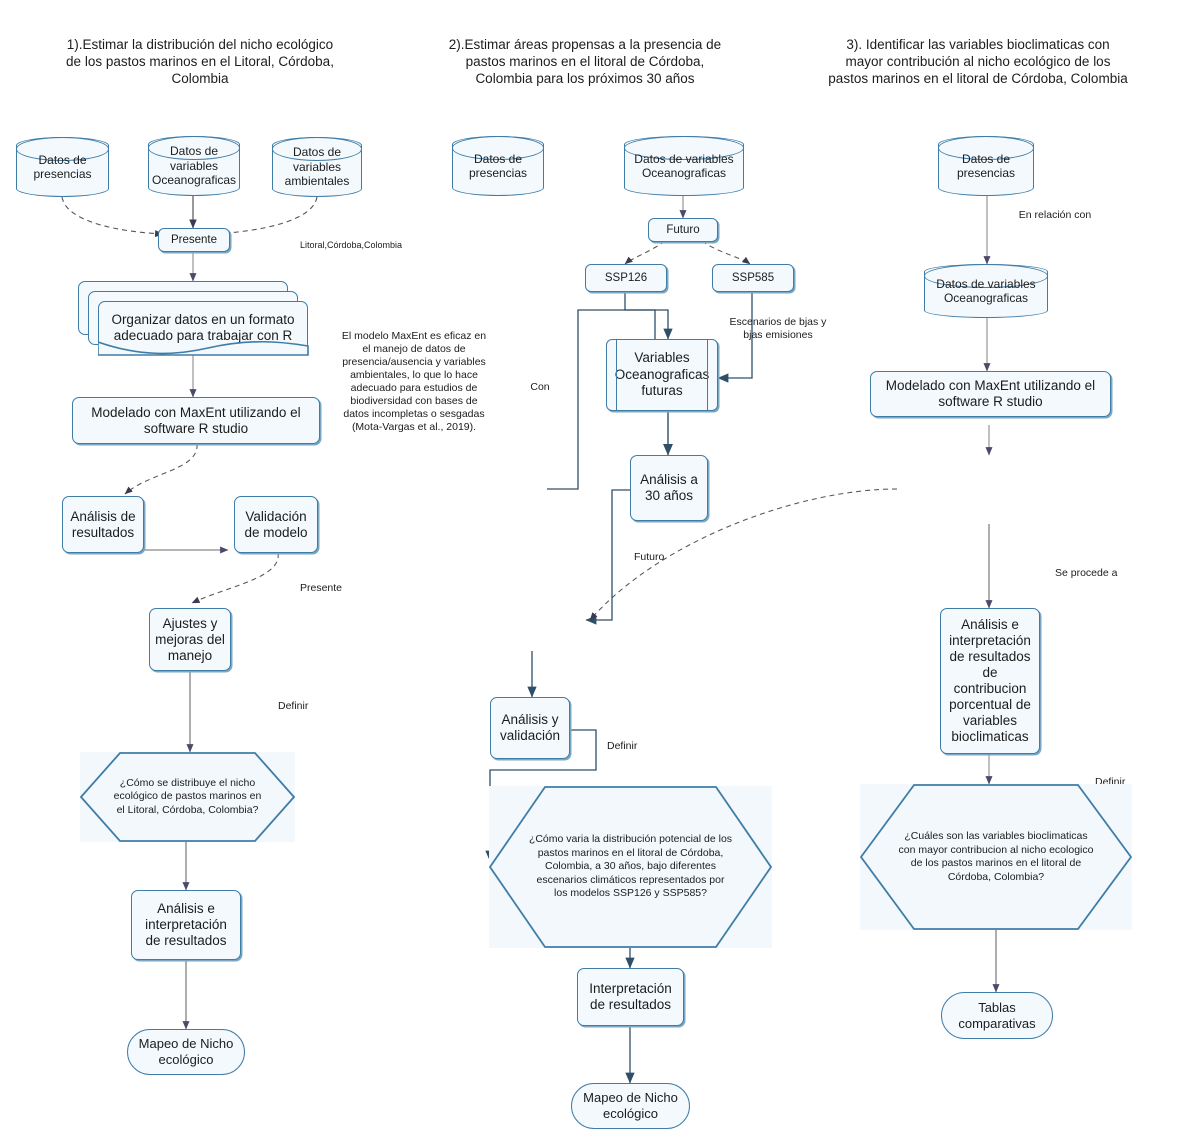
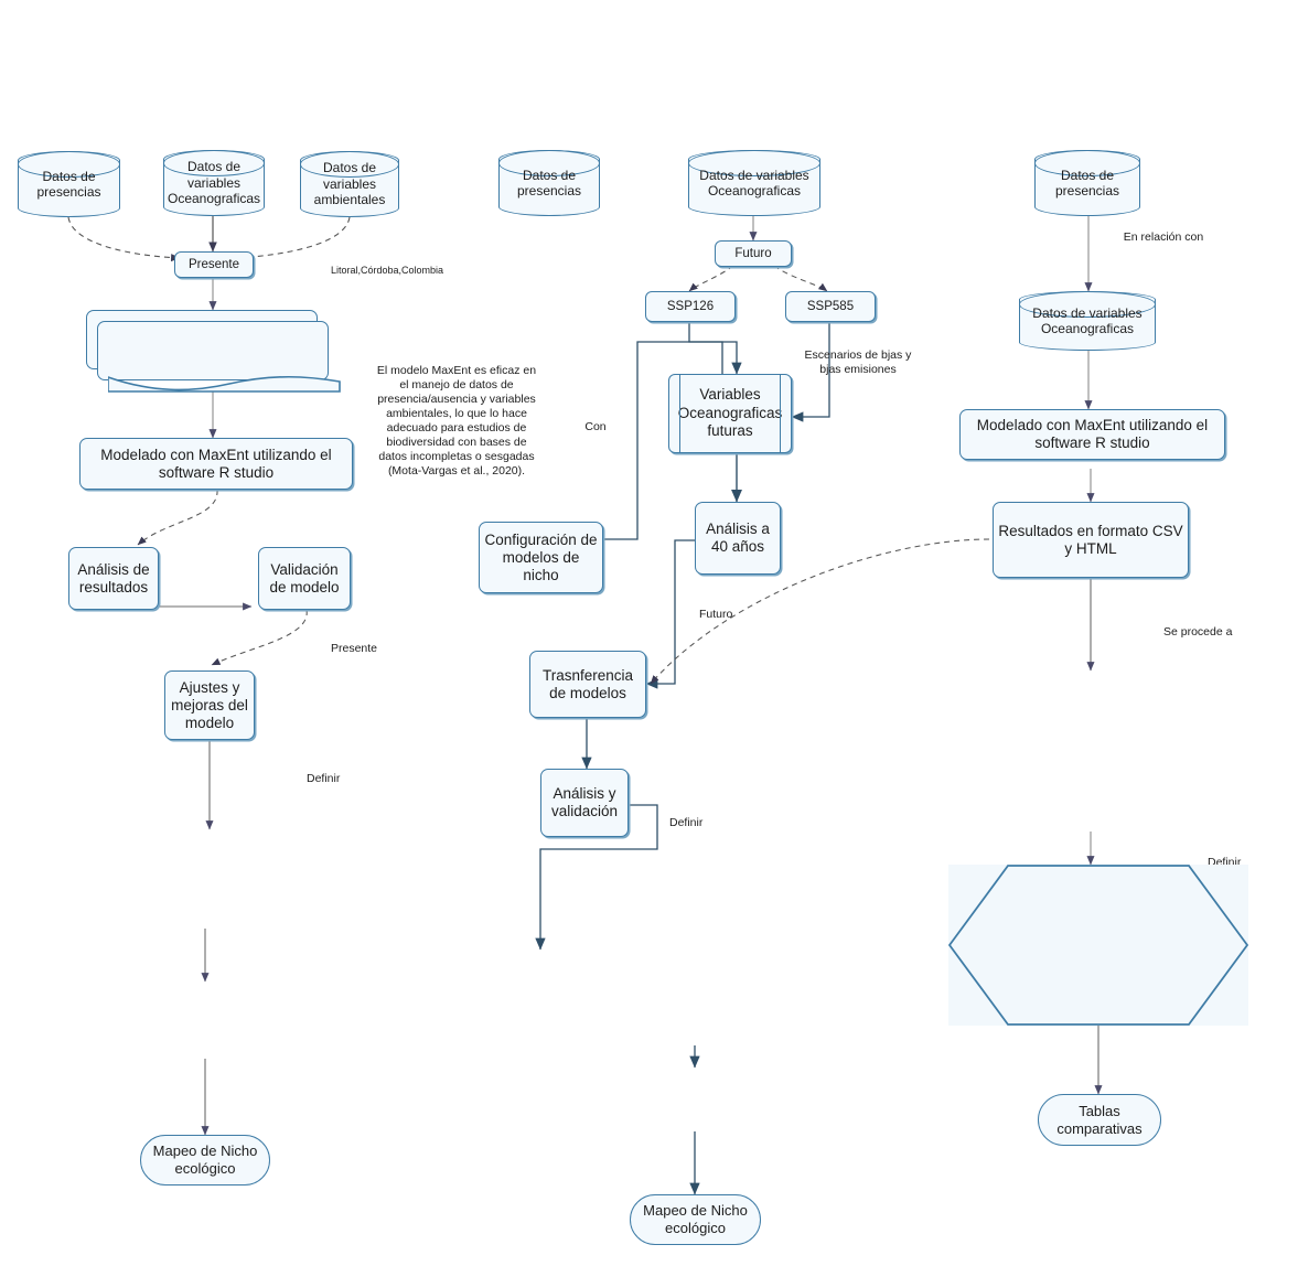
- 1).Estimar la distribución del nicho ecológico de los pastos marinos en el Litoral, Córdoba, Colombia
- 2).Estimar áreas propensas a la presencia de pastos marinos en el litoral de Córdoba, Colombia para los próximos 30 años
- 3). Identificar las variables bioclimaticas con mayor contribución al nicho ecológico de los pastos marinos en el litoral de Córdoba, Colombia
  Datos de presencias
  Datos de variables Oceanograficas
  Datos de variables ambientales
  Presente
  Litoral,Córdoba,Colombia
- Organizar datos en un formato adecuado para trabajar con R
  Modelado con MaxEnt utilizando el software R studio
  Análisis de resultados
  Validación de modelo
  Presente
- Ajustes y mejoras del manejo
+ Ajustes y mejoras del modelo
  Definir
- ¿Cómo se distribuye el nicho ecológico de pastos marinos en el Litoral, Córdoba, Colombia?
- Análisis e interpretación de resultados
  Mapeo de Nicho ecológico
- El modelo MaxEnt es eficaz en el manejo de datos de presencia/ausencia y variables ambientales, lo que lo hace adecuado para estudios de biodiversidad con bases de datos incompletas o sesgadas (Mota-Vargas et al., 2019).
+ El modelo MaxEnt es eficaz en el manejo de datos de presencia/ausencia y variables ambientales, lo que lo hace adecuado para estudios de biodiversidad con bases de datos incompletas o sesgadas (Mota-Vargas et al., 2020).
  Datos de presencias
  Datos de variables Oceanograficas
  Futuro
  SSP126
  SSP585
  Escenarios de bjas y bjas emisiones
  Con
  Variables Oceanografica futuras
+ Configuración de modelos de nicho
- Análisis a 30 años
+ Análisis a 40 años
  Futuro
+ Trasnferencia de modelos
  Análisis y validación
  Definir
- ¿Cómo varia la distribución potencial de los pastos marinos en el litoral de Córdoba, Colombia, a 30 años, bajo diferentes escenarios climáticos representados por los modelos SSP126 y SSP585?
- Interpretación de resultados
  Mapeo de Nicho ecológico
  Datos de presencias
  En relación con
  Datos de variables Oceanograficas
  Modelado con MaxEnt utilizando el software R studio
+ Resultados en formato CSV y HTML
  Se procede a
- Análisis e interpretación de resultados de contribucion porcentual de variables bioclimaticas
  Definir
- ¿Cuáles son las variables bioclimaticas con mayor contribucion al nicho ecologico de los pastos marinos en el litoral de Córdoba, Colombia?
  Tablas comparativas
